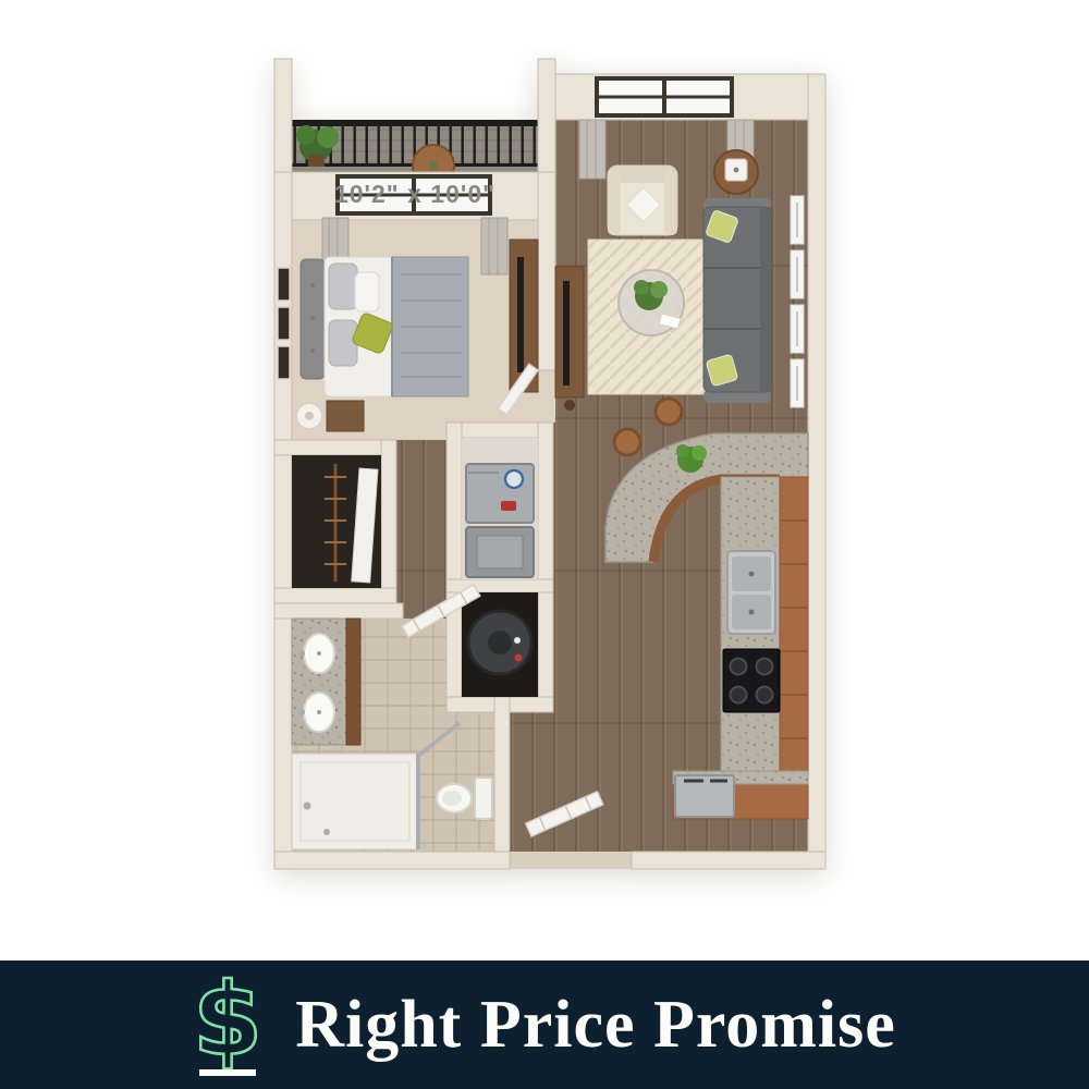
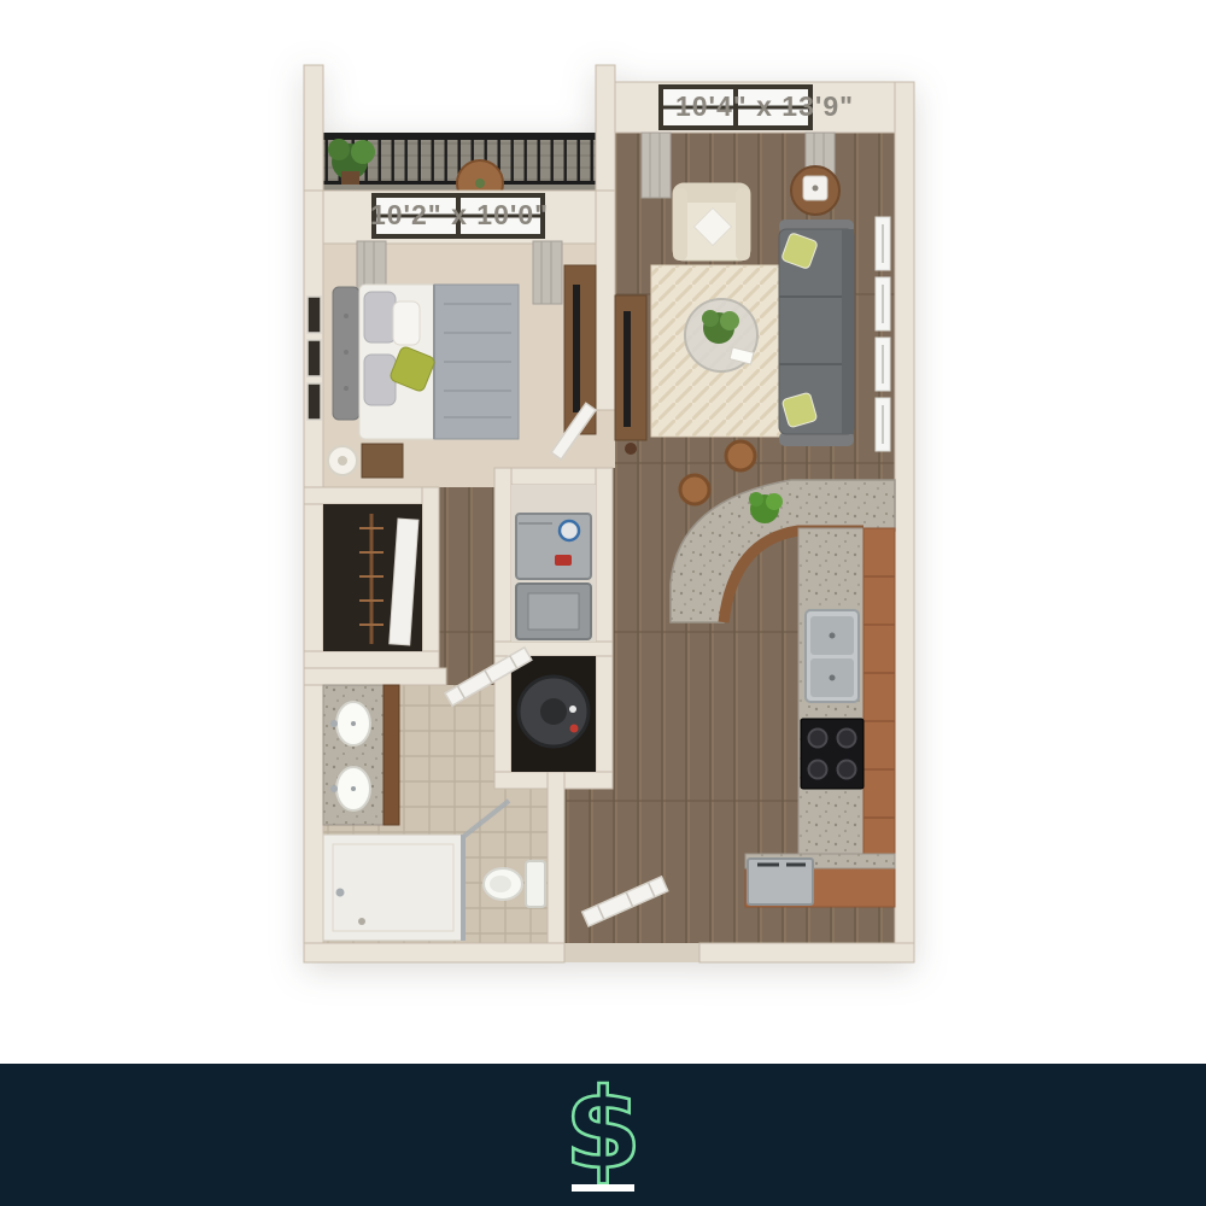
+ 10'4" x 13'9"
  10'2" x 10'0"
  $
- Right Price Promise
